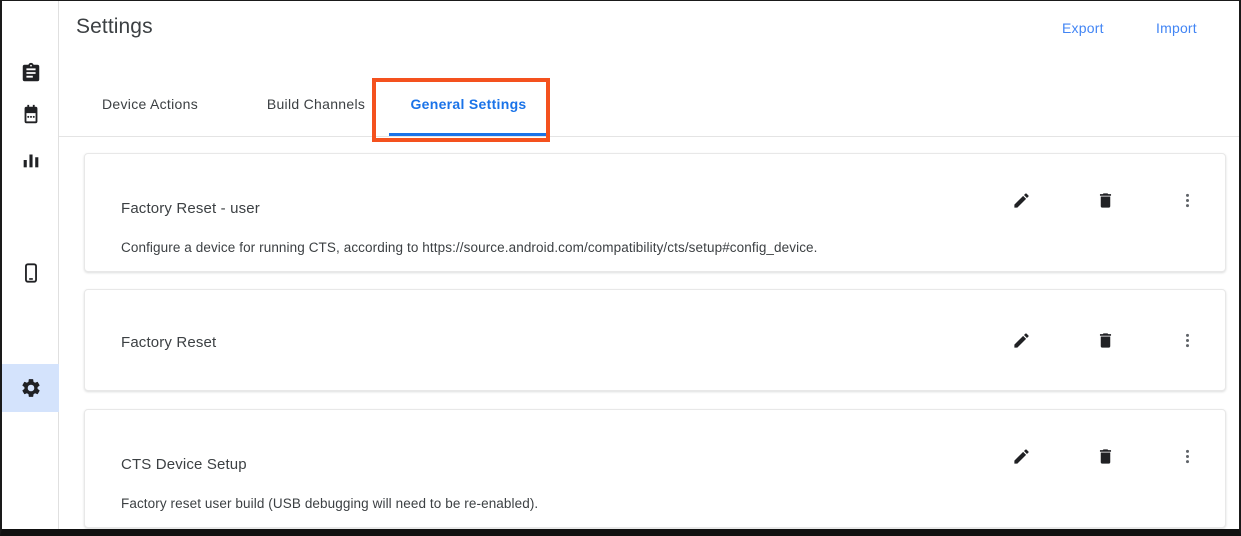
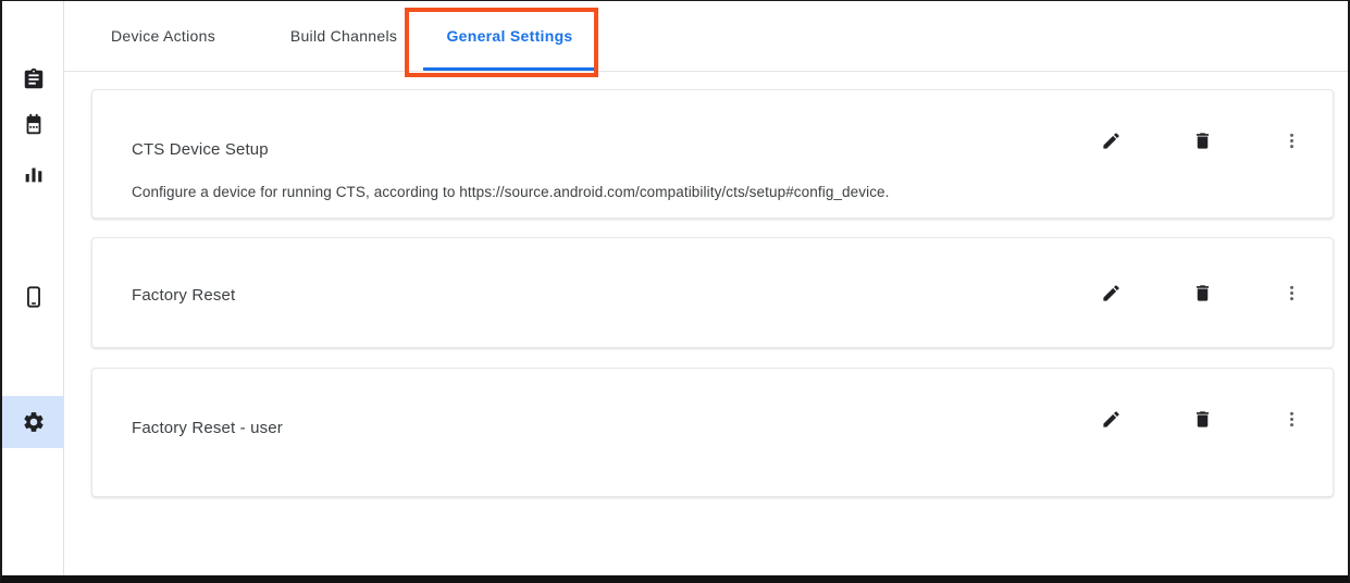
- Settings
- Export
- Import
  Device Actions
  Build Channels
  General Settings
- Factory Reset - user
+ CTS Device Setup
  Configure a device for running CTS, according to https://source.android.com/compatibility/cts/setup#config_device.
  Factory Reset
- CTS Device Setup
+ Factory Reset - user
- Factory reset user build (USB debugging will need to be re-enabled).
